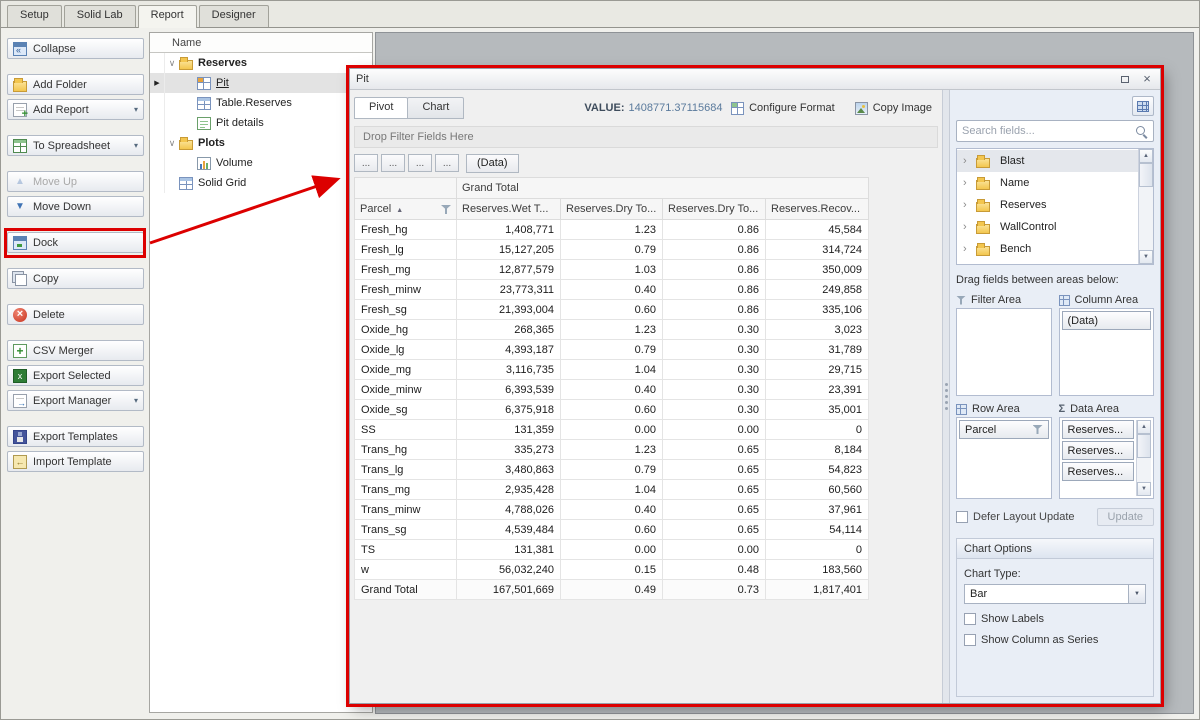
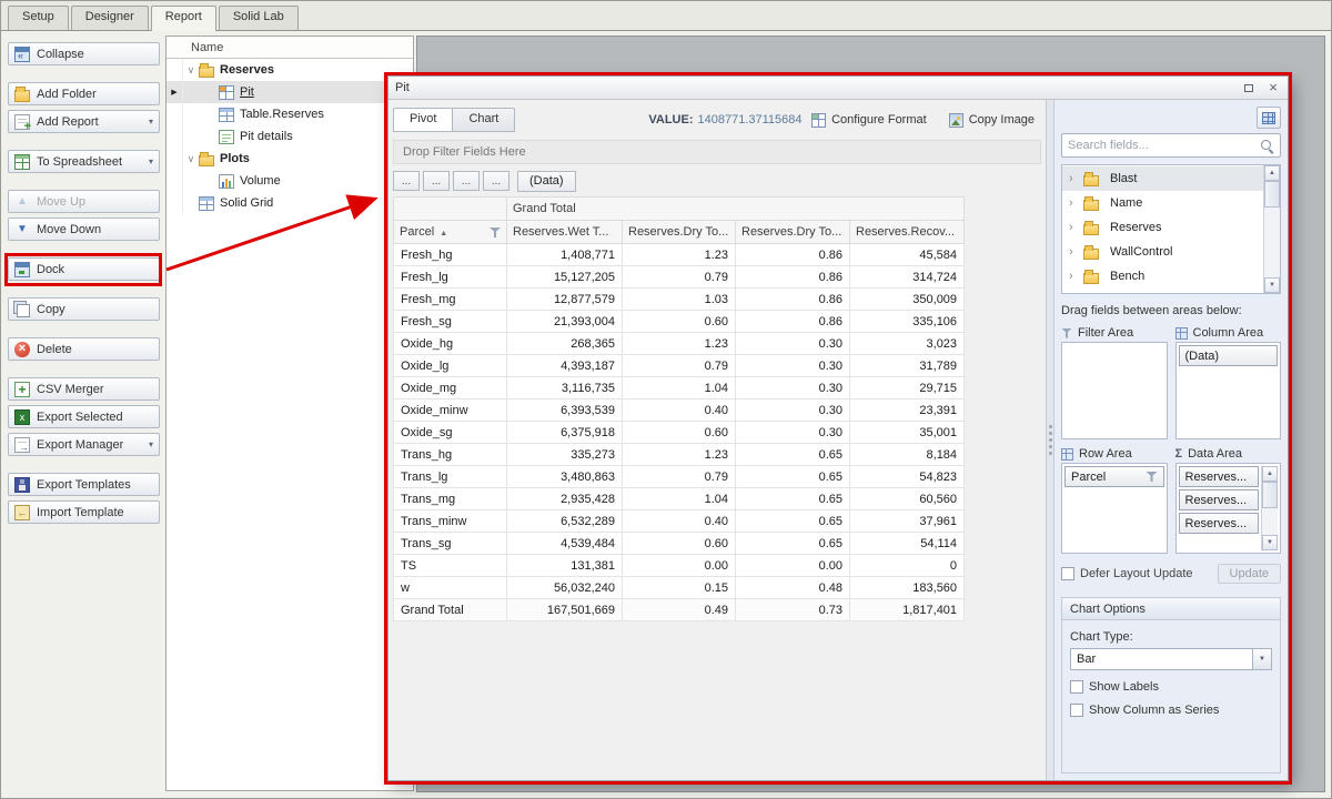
  Setup
- Solid Lab
+ Designer
  Report
- Designer
+ Solid Lab
  Collapse
  Add Folder
  Add Report
  To Spreadsheet
  Move Up
  Move Down
  Dock
  Copy
  Delete
  CSV Merger
  Export Selected
  Export Manager
  Export Templates
  Import Template
  Name
  Reserves
  Pit
  Table.Reserves
  Pit details
  Plots
  Volume
  Solid Grid
  Pit
  Pivot
  Chart
  VALUE: 1408771.37115684
  Configure Format
  Copy Image
  Drop Filter Fields Here
  ...
  ...
  ...
  ...
  (Data)
  	Grand Total
  Parcel	Reserves.Wet T...	Reserves.Dry To...	Reserves.Dry To...	Reserves.Recov...
  Fresh_hg	1,408,771	1.23	0.86	45,584
  Fresh_lg	15,127,205	0.79	0.86	314,724
  Fresh_mg	12,877,579	1.03	0.86	350,009
- Fresh_minw	23,773,311	0.40	0.86	249,858
  Fresh_sg	21,393,004	0.60	0.86	335,106
  Oxide_hg	268,365	1.23	0.30	3,023
  Oxide_lg	4,393,187	0.79	0.30	31,789
  Oxide_mg	3,116,735	1.04	0.30	29,715
  Oxide_minw	6,393,539	0.40	0.30	23,391
  Oxide_sg	6,375,918	0.60	0.30	35,001
- SS	131,359	0.00	0.00	0
  Trans_hg	335,273	1.23	0.65	8,184
  Trans_lg	3,480,863	0.79	0.65	54,823
  Trans_mg	2,935,428	1.04	0.65	60,560
- Trans_minw	4,788,026	0.40	0.65	37,961
+ Trans_minw	6,532,289	0.40	0.65	37,961
  Trans_sg	4,539,484	0.60	0.65	54,114
  TS	131,381	0.00	0.00	0
  w	56,032,240	0.15	0.48	183,560
  Grand Total	167,501,669	0.49	0.73	1,817,401
  Search fields...
  Blast
  Name
  Reserves
  WallControl
  Bench
  Drag fields between areas below:
  Filter Area
  Column Area
  (Data)
  Row Area
  Data Area
  Parcel
  Reserves...
  Reserves...
  Reserves...
  Defer Layout Update
  Update
  Chart Options
  Chart Type:
  Bar
  Show Labels
  Show Column as Series
